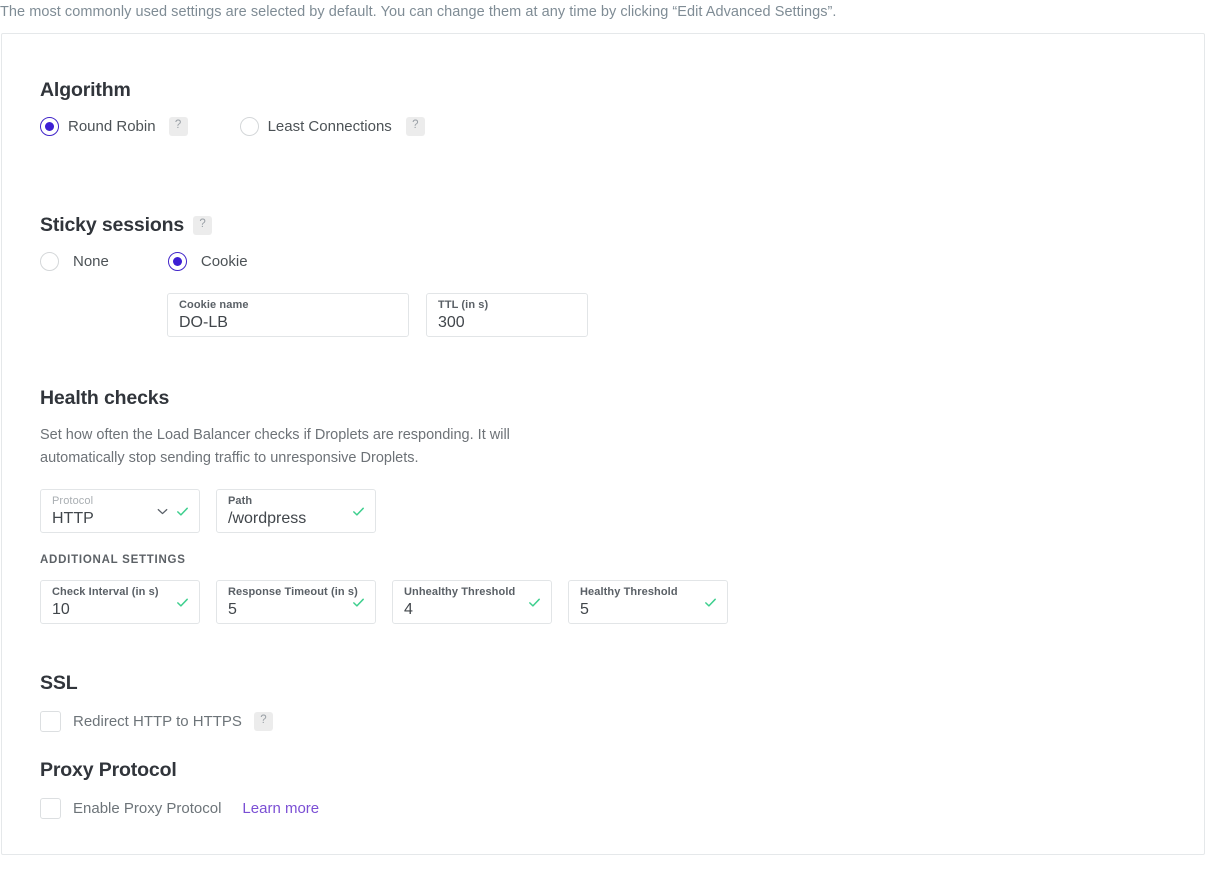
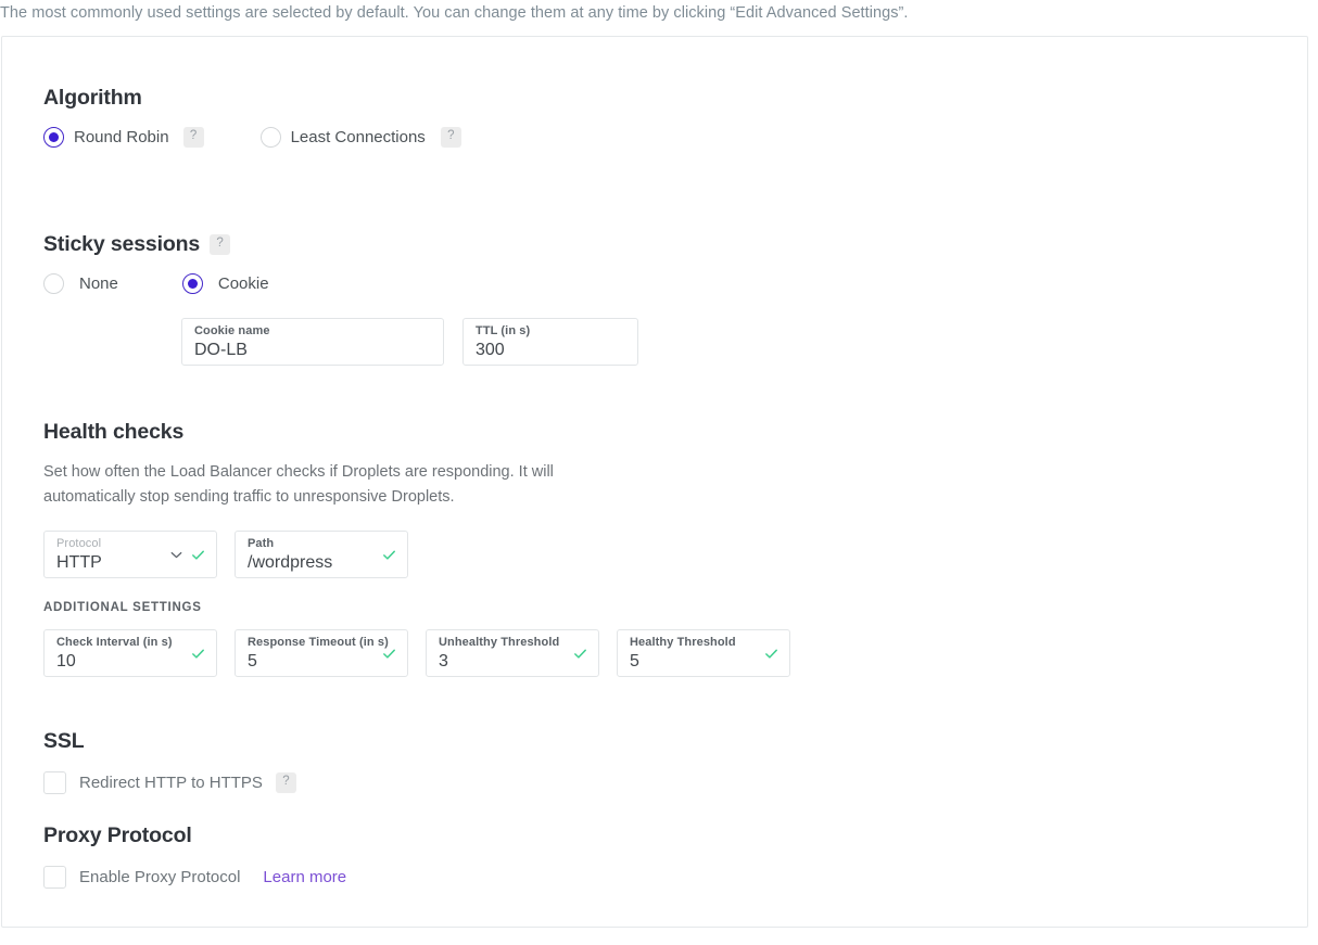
  The most commonly used settings are selected by default. You can change them at any time by clicking “Edit Advanced Settings”.
  Algorithm
  Round Robin
  ?
  Least Connections
  ?
  Sticky sessions
  ?
  None
  Cookie
  Cookie name
  DO-LB
  TTL (in s)
  300
  Health checks
  Set how often the Load Balancer checks if Droplets are responding. It will automatically stop sending traffic to unresponsive Droplets.
  Protocol
  HTTP
  Path
  /wordpress
  ADDITIONAL SETTINGS
  Check Interval (in s)
  10
  Response Timeout (in s)
  5
  Unhealthy Threshold
- 4
+ 3
  Healthy Threshold
  5
  SSL
  Redirect HTTP to HTTPS
  ?
  Proxy Protocol
  Enable Proxy Protocol
  Learn more
